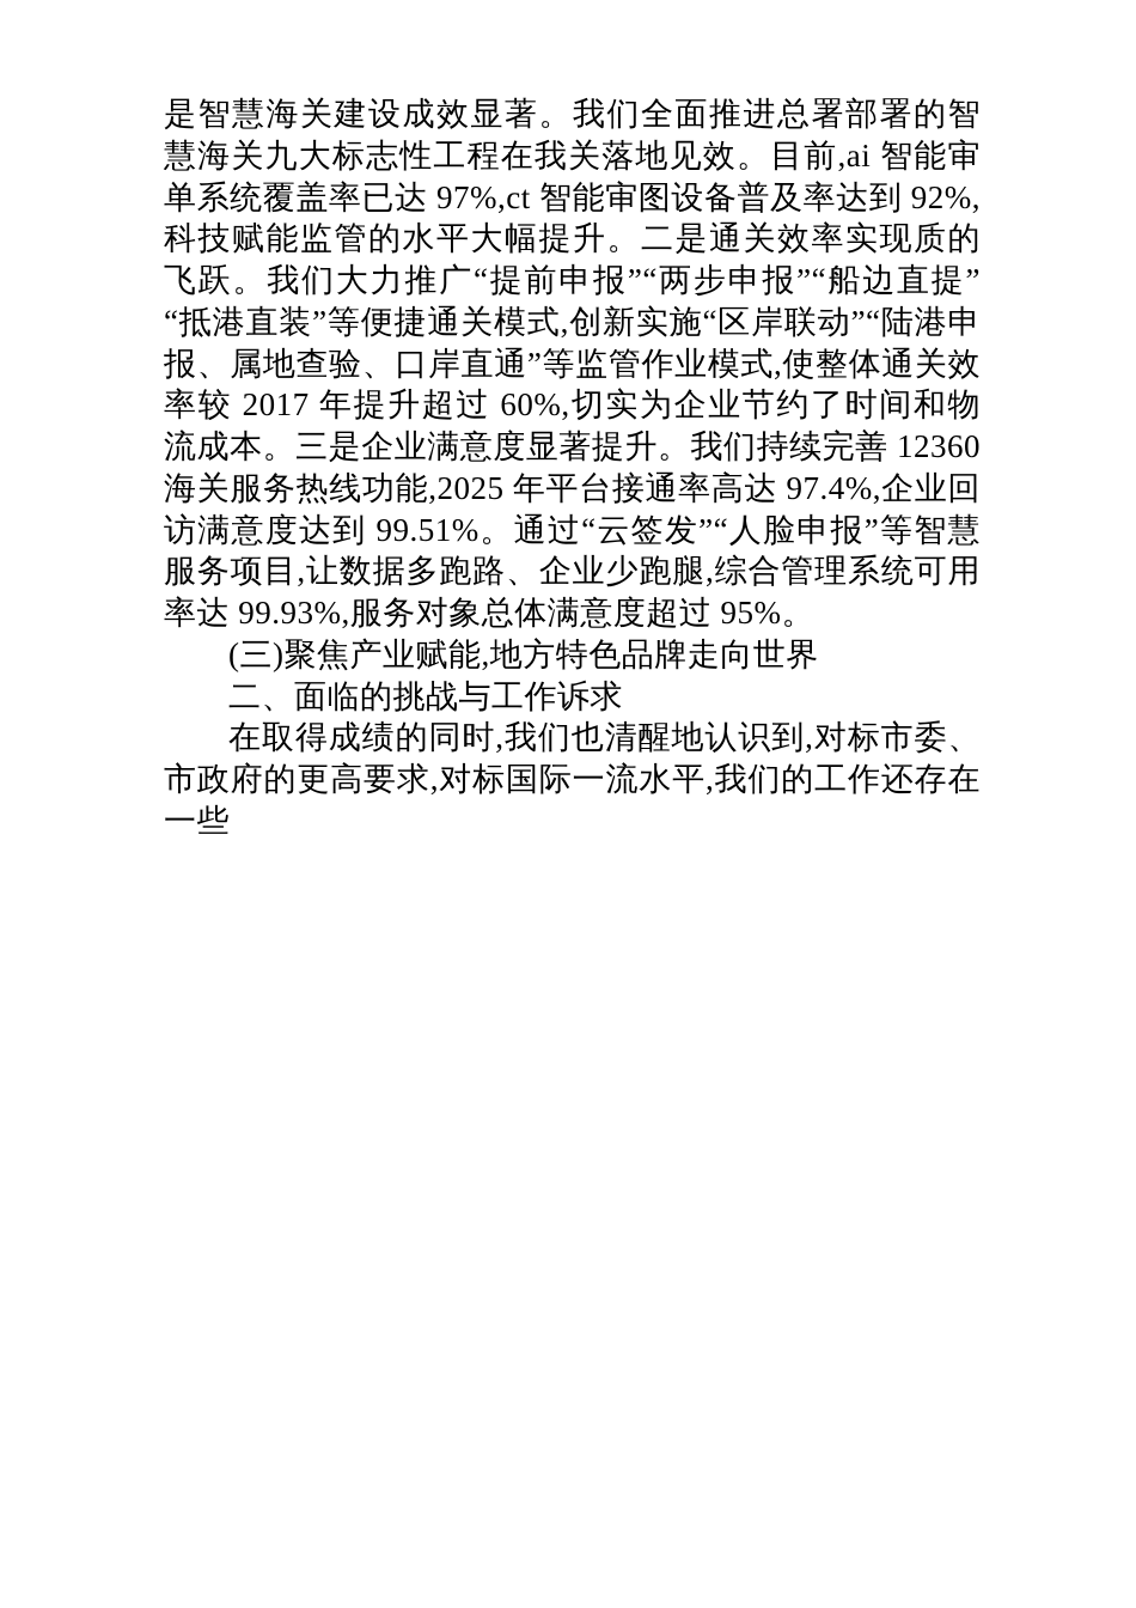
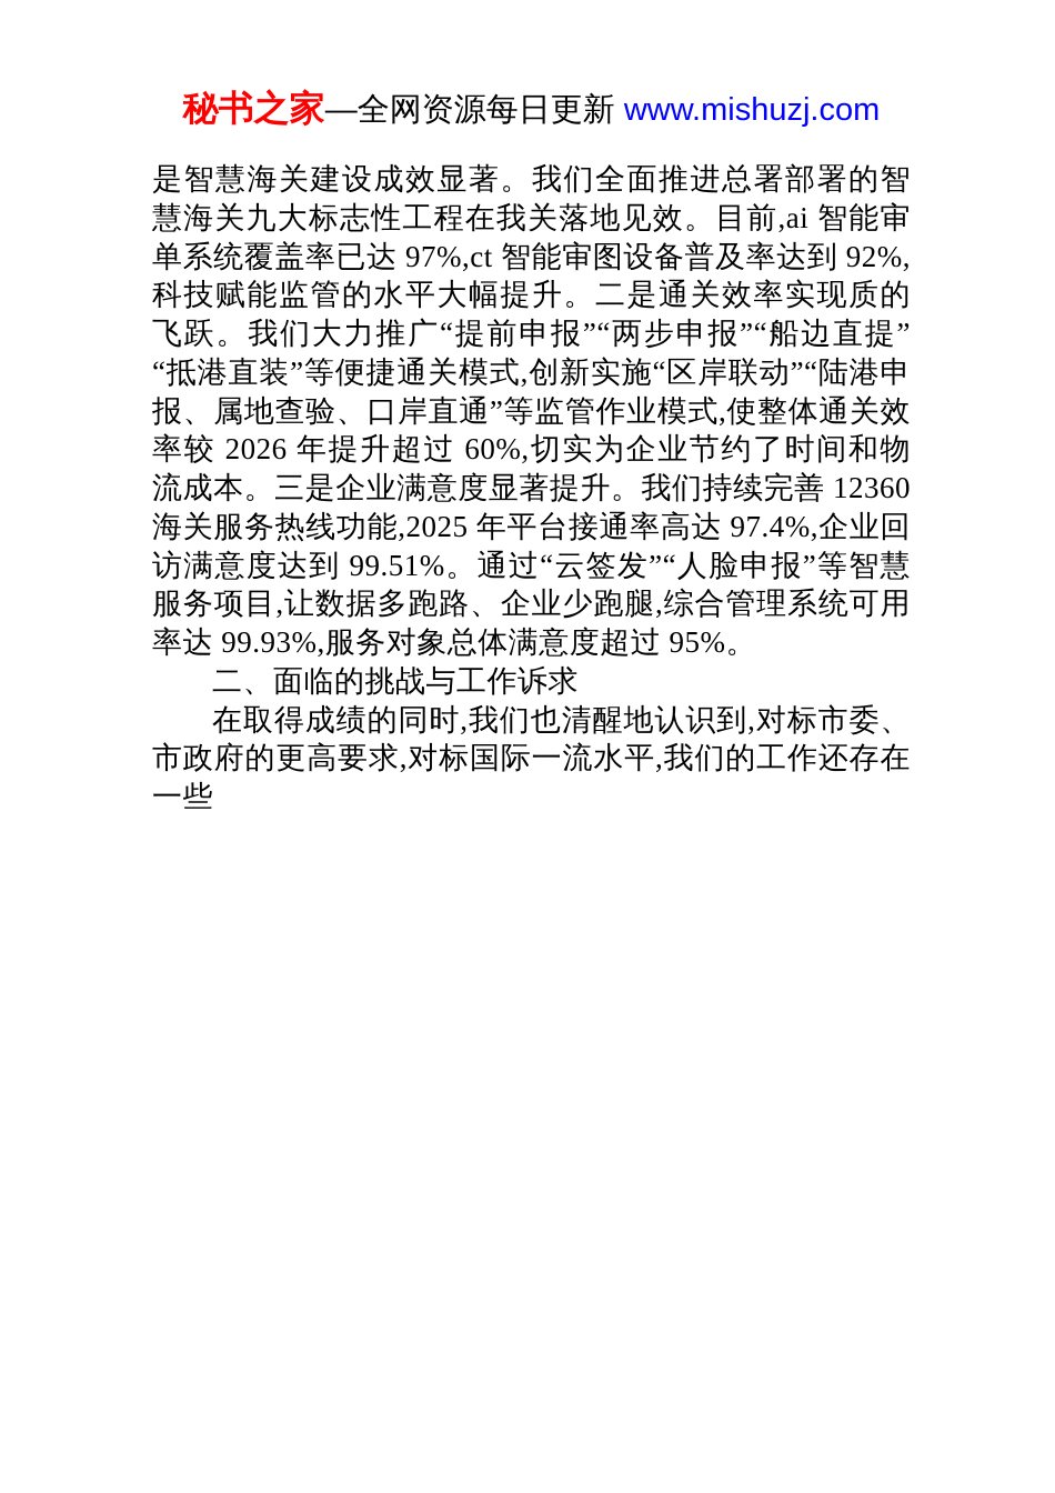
+ 秘书之家—全网资源每日更新 www.mishuzj.com
- 是智慧海关建设成效显著。我们全面推进总署部署的智慧海关九大标志性工程在我关落地见效。目前,ai 智能审单系统覆盖率已达 97%,ct 智能审图设备普及率达到 92%,科技赋能监管的水平大幅提升。二是通关效率实现质的飞跃。我们大力推广“提前申报”“两步申报”“船边直提”“抵港直装”等便捷通关模式,创新实施“区岸联动”“陆港申报、属地查验、口岸直通”等监管作业模式,使整体通关效率较 2017 年提升超过 60%,切实为企业节约了时间和物流成本。三是企业满意度显著提升。我们持续完善 12360 海关服务热线功能,2025 年平台接通率高达 97.4%,企业回访满意度达到 99.51%。通过“云签发”“人脸申报”等智慧服务项目,让数据多跑路、企业少跑腿,综合管理系统可用率达 99.93%,服务对象总体满意度超过 95%。
+ 是智慧海关建设成效显著。我们全面推进总署部署的智慧海关九大标志性工程在我关落地见效。目前,ai 智能审单系统覆盖率已达 97%,ct 智能审图设备普及率达到 92%,科技赋能监管的水平大幅提升。二是通关效率实现质的飞跃。我们大力推广“提前申报”“两步申报”“船边直提”“抵港直装”等便捷通关模式,创新实施“区岸联动”“陆港申报、属地查验、口岸直通”等监管作业模式,使整体通关效率较 2026 年提升超过 60%,切实为企业节约了时间和物流成本。三是企业满意度显著提升。我们持续完善 12360 海关服务热线功能,2025 年平台接通率高达 97.4%,企业回访满意度达到 99.51%。通过“云签发”“人脸申报”等智慧服务项目,让数据多跑路、企业少跑腿,综合管理系统可用率达 99.93%,服务对象总体满意度超过 95%。
- (三)聚焦产业赋能,地方特色品牌走向世界
  二、面临的挑战与工作诉求
  在取得成绩的同时,我们也清醒地认识到,对标市委、市政府的更高要求,对标国际一流水平,我们的工作还存在一些
